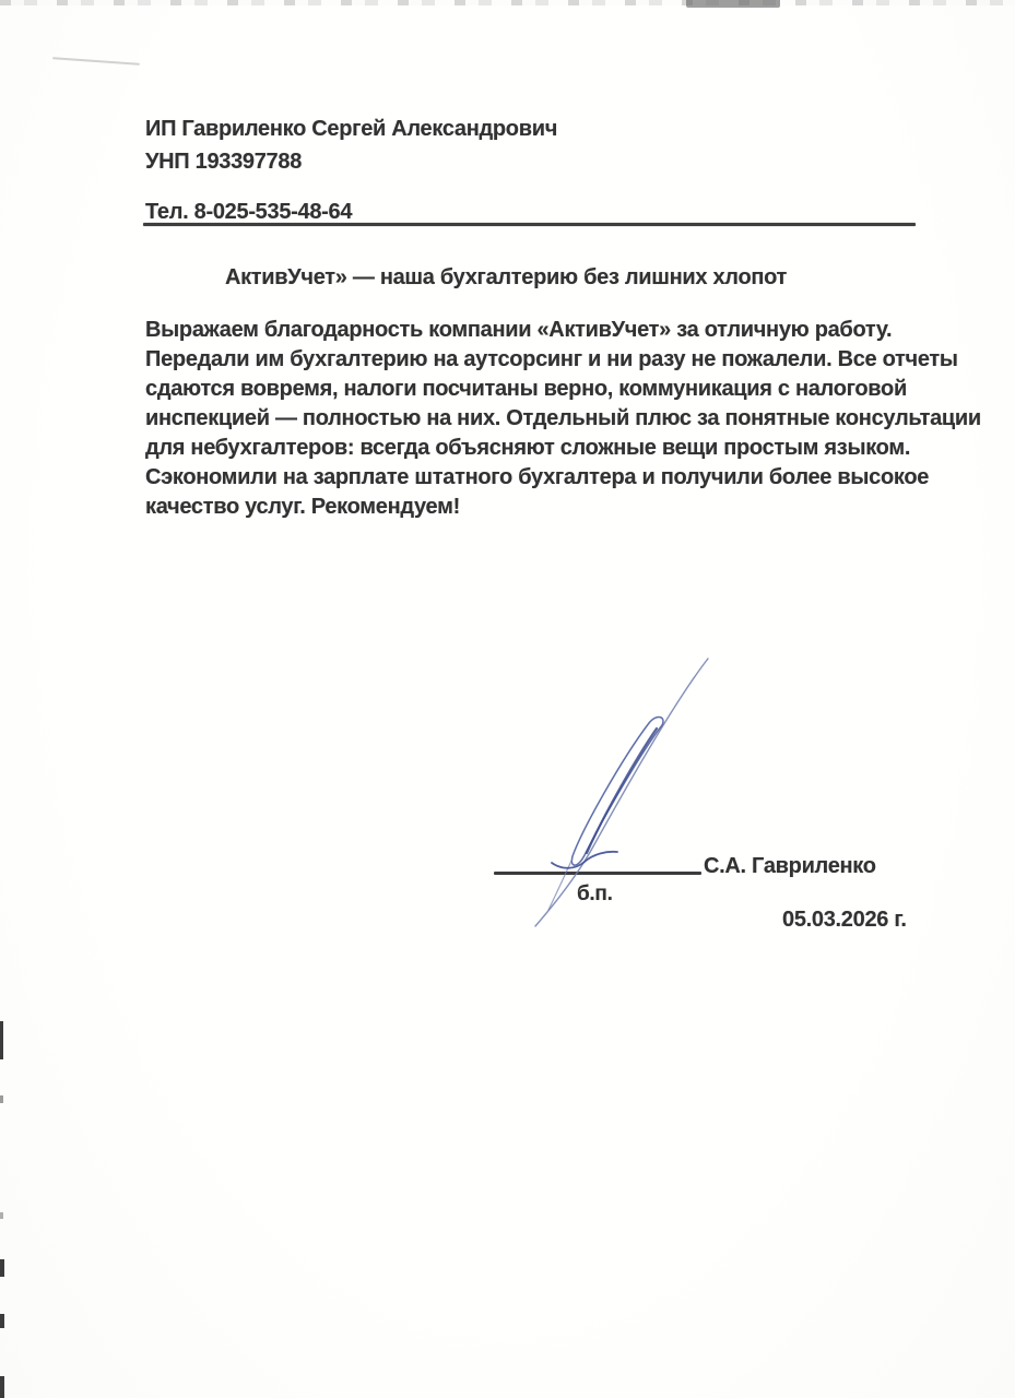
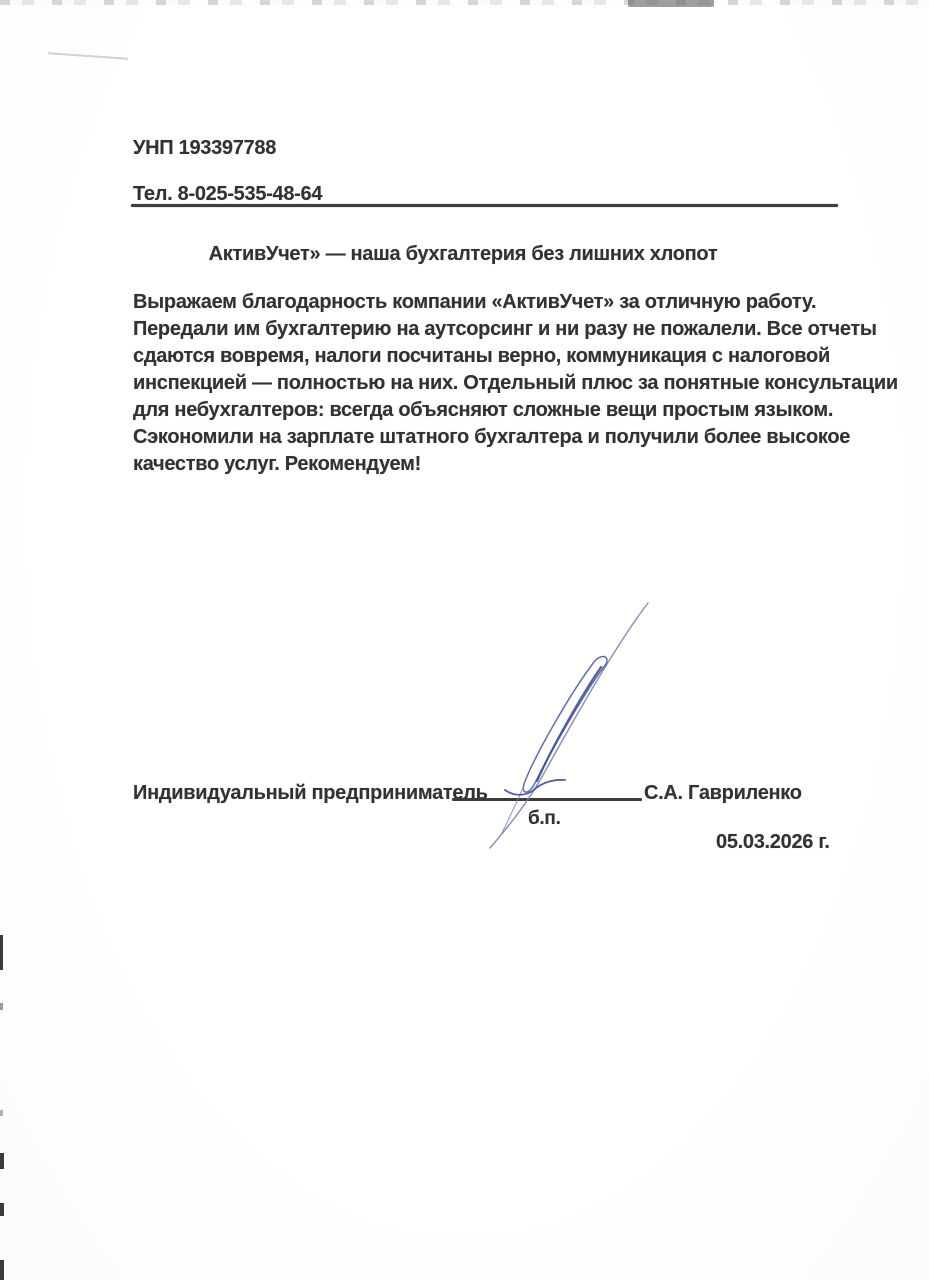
- ИП Гавриленко Сергей Александрович
  УНП 193397788
  Тел. 8-025-535-48-64
- АктивУчет» — наша бухгалтерию без лишних хлопот
+ АктивУчет» — наша бухгалтерия без лишних хлопот
  Выражаем благодарность компании «АктивУчет» за отличную работу.
  Передали им бухгалтерию на аутсорсинг и ни разу не пожалели. Все отчеты
  сдаются вовремя, налоги посчитаны верно, коммуникация с налоговой
  инспекцией — полностью на них. Отдельный плюс за понятные консультации
  для небухгалтеров: всегда объясняют сложные вещи простым языком.
  Сэкономили на зарплате штатного бухгалтера и получили более высокое
  качество услуг. Рекомендуем!
+ Индивидуальный предприниматель
  С.А. Гавриленко
  б.п.
  05.03.2026 г.
